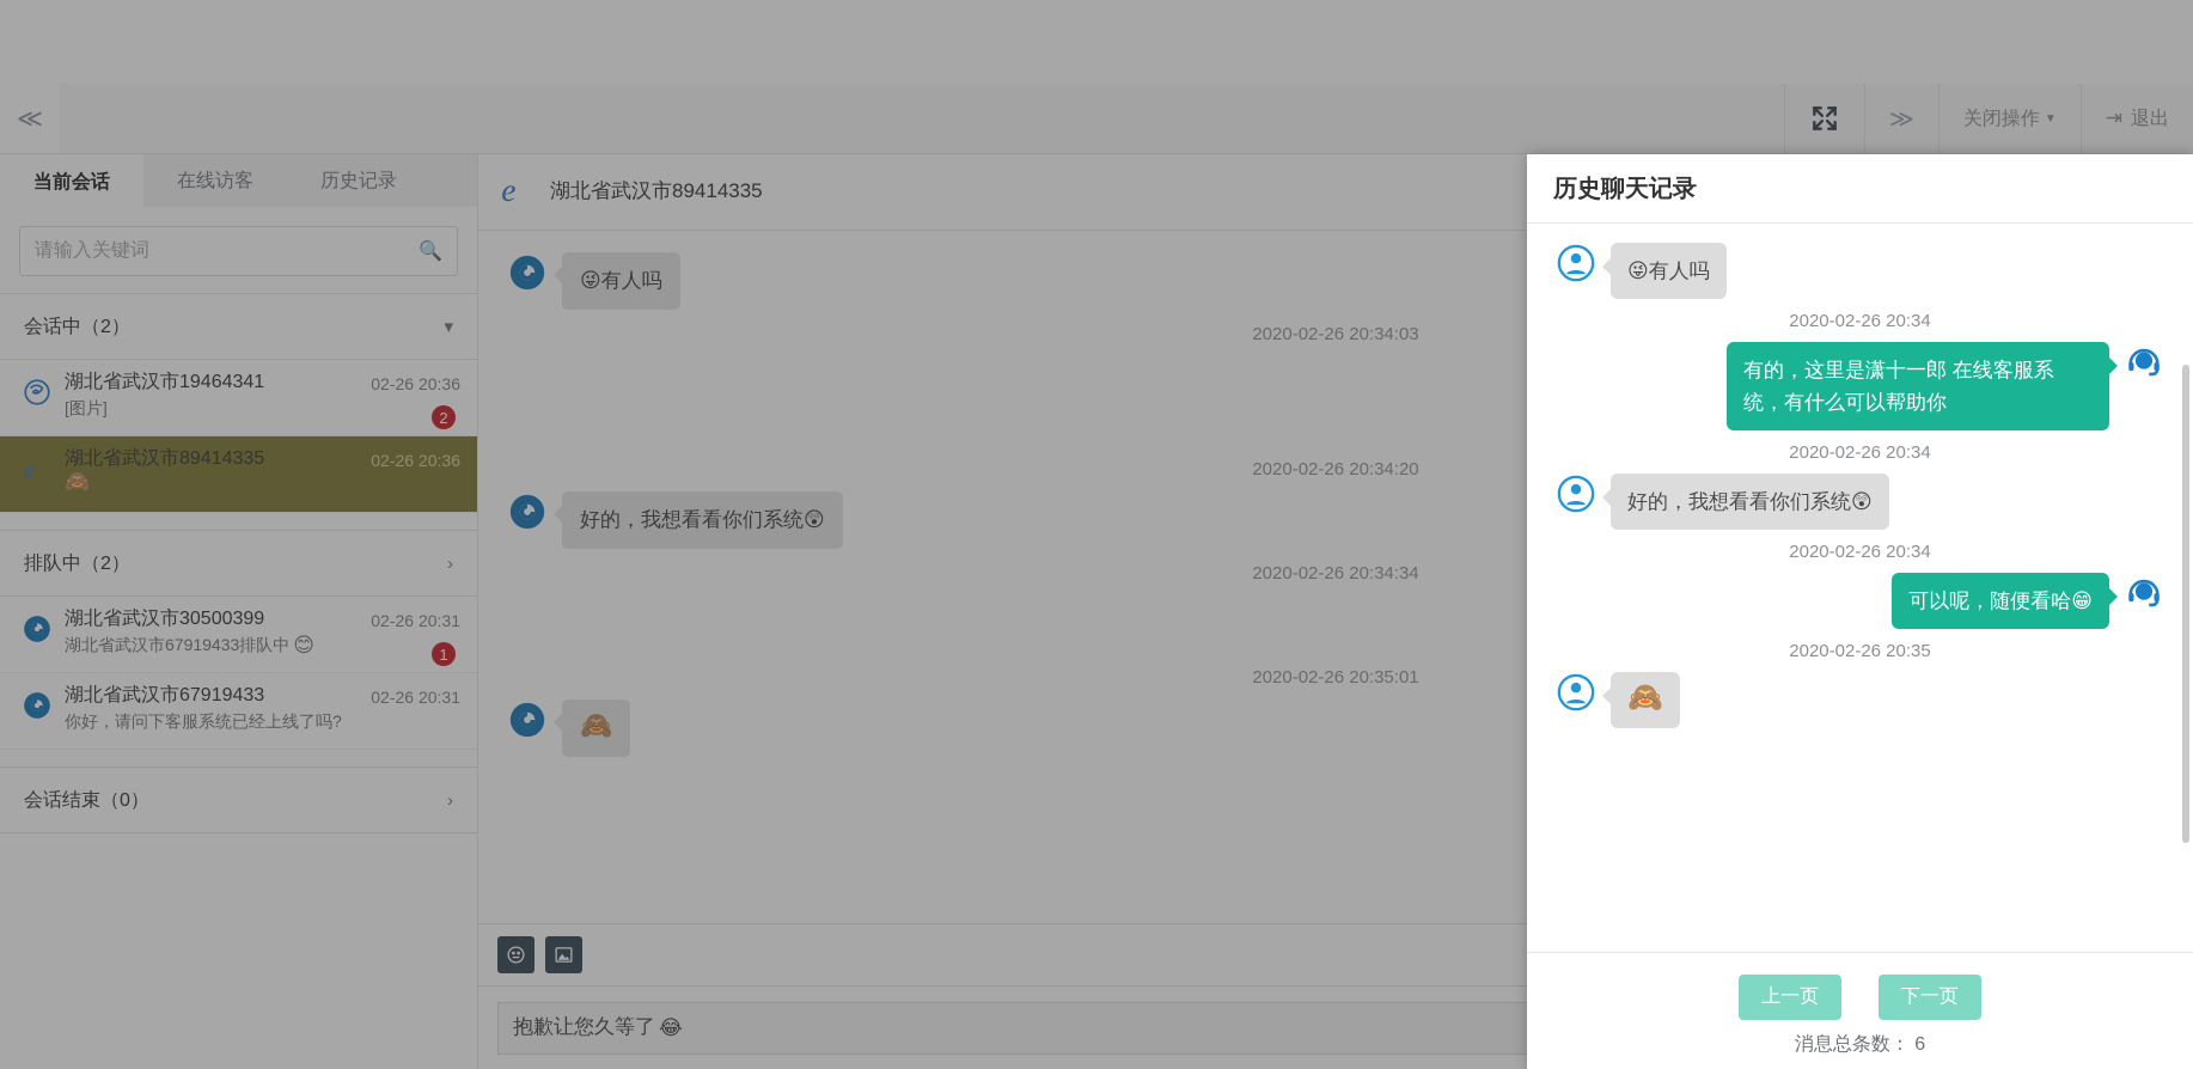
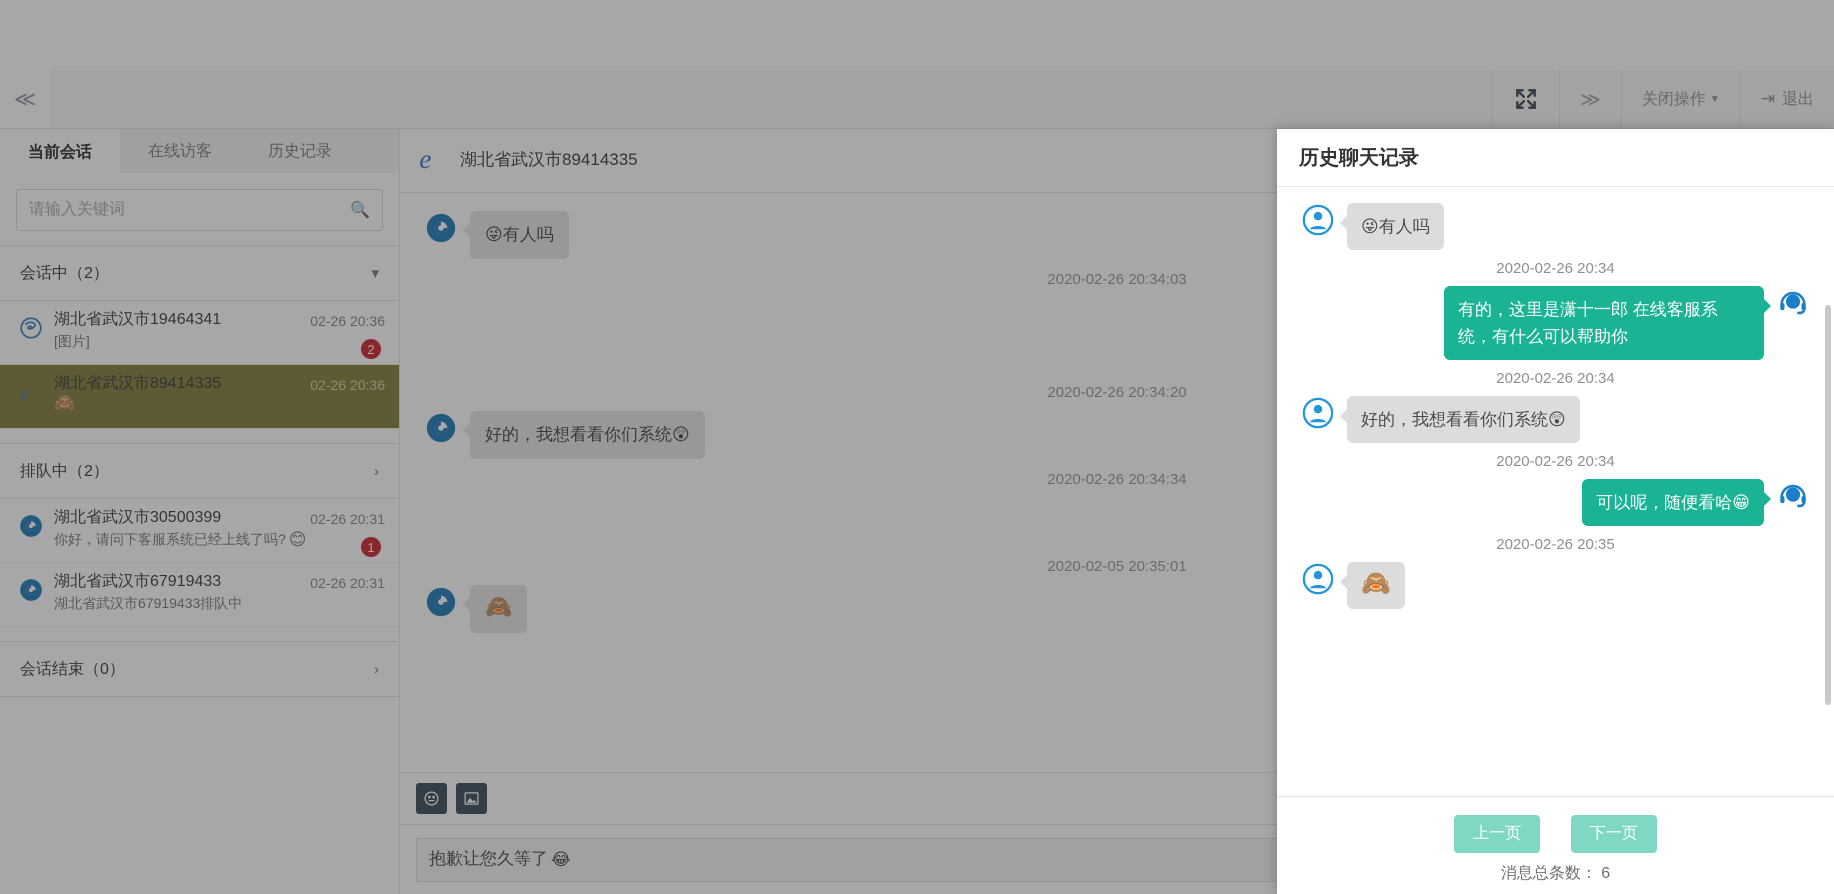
  ≪
  ≫
  关闭操作
  ▼
  ⇥
  退出
  当前会话
  在线访客
  历史记录
  请输入关键词
  🔍
  会话中（2）
  ▾
  湖北省武汉市19464341
  [图片]
  02-26 20:36
  2
  e
  湖北省武汉市89414335
  🙈
  02-26 20:36
  排队中（2）
  ›
  湖北省武汉市30500399
- 湖北省武汉市67919433排队中
+ 你好，请问下客服系统已经上线了吗?
  😊
  02-26 20:31
  1
  湖北省武汉市67919433
- 你好，请问下客服系统已经上线了吗?
+ 湖北省武汉市67919433排队中
  02-26 20:31
  会话结束（0）
  ›
  e
  湖北省武汉市89414335
  😜有人吗
  2020-02-26 20:34:03
  2020-02-26 20:34:20
  好的，我想看看你们系统😲
  2020-02-26 20:34:34
- 2020-02-26 20:35:01
+ 2020-02-05 20:35:01
  🙈
  抱歉让您久等了
  😂
  历史聊天记录
  😜有人吗
  2020-02-26 20:34
  有的，这里是潇十一郎 在线客服系统，有什么可以帮助你
  2020-02-26 20:34
  好的，我想看看你们系统😲
  2020-02-26 20:34
  可以呢，随便看哈😁
  2020-02-26 20:35
  🙈
  上一页 下一页
  消息总条数： 6
